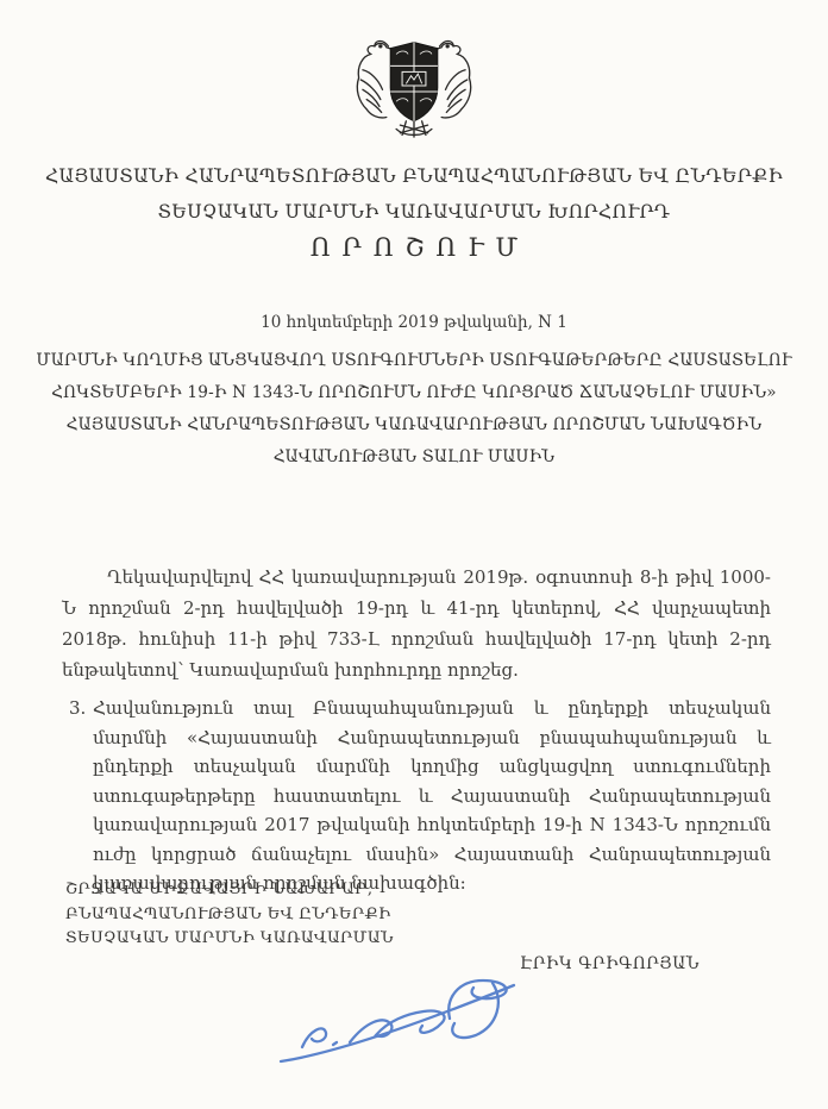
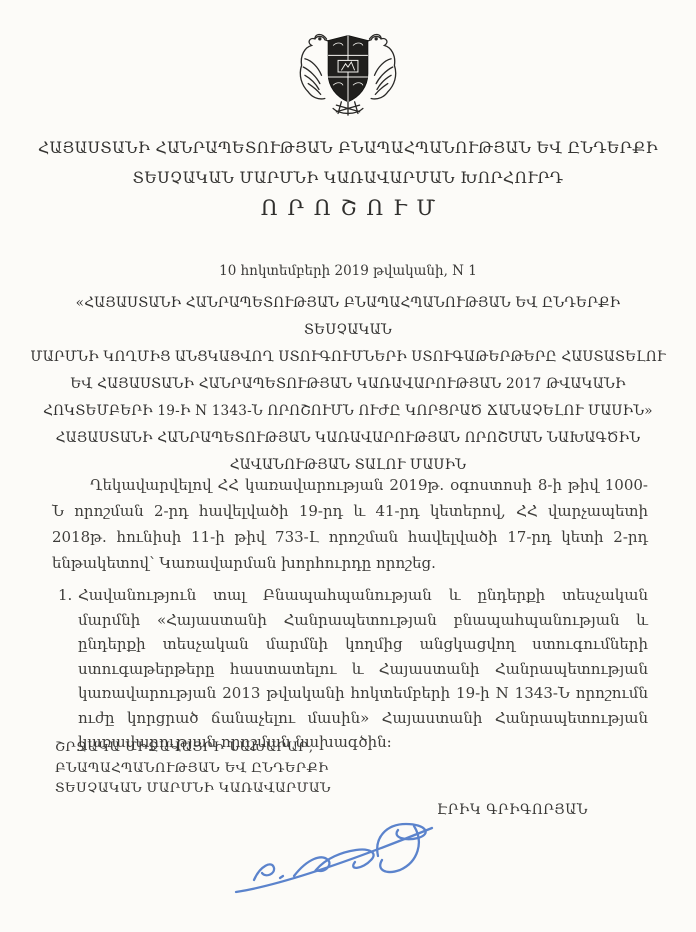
  ՀԱՅԱՍՏԱՆԻ ՀԱՆՐԱՊԵՏՈՒԹՅԱՆ ԲՆԱՊԱՀՊԱՆՈՒԹՅԱՆ ԵՎ ԸՆԴԵՐՔԻ
  ՏԵՍՉԱԿԱՆ ՄԱՐՄՆԻ ԿԱՌԱՎԱՐՄԱՆ ԽՈՐՀՈՒՐԴ
  ՈՐՈՇՈՒՄ
  10 հոկտեմբերի 2019 թվականի, N 1
+ «ՀԱՅԱՍՏԱՆԻ ՀԱՆՐԱՊԵՏՈՒԹՅԱՆ ԲՆԱՊԱՀՊԱՆՈՒԹՅԱՆ ԵՎ ԸՆԴԵՐՔԻ ՏԵՍՉԱԿԱՆ
  ՄԱՐՄՆԻ ԿՈՂՄԻՑ ԱՆՑԿԱՑՎՈՂ ՍՏՈՒԳՈՒՄՆԵՐԻ ՍՏՈՒԳԱԹԵՐԹԵՐԸ ՀԱՍՏԱՏԵԼՈՒ
+ ԵՎ ՀԱՅԱՍՏԱՆԻ ՀԱՆՐԱՊԵՏՈՒԹՅԱՆ ԿԱՌԱՎԱՐՈՒԹՅԱՆ 2017 ԹՎԱԿԱՆԻ
  ՀՈԿՏԵՄԲԵՐԻ 19-Ի N 1343-Ն ՈՐՈՇՈՒՄՆ ՈՒԺԸ ԿՈՐՑՐԱԾ ՃԱՆԱՉԵԼՈՒ ՄԱՍԻՆ»
  ՀԱՅԱՍՏԱՆԻ ՀԱՆՐԱՊԵՏՈՒԹՅԱՆ ԿԱՌԱՎԱՐՈՒԹՅԱՆ ՈՐՈՇՄԱՆ ՆԱԽԱԳԾԻՆ
  ՀԱՎԱՆՈՒԹՅԱՆ ՏԱԼՈՒ ՄԱՍԻՆ
  Ղեկավարվելով ՀՀ կառավարության 2019թ. օգոստոսի 8-ի թիվ 1000-Ն որոշման 2-րդ հավելվածի 19-րդ և 41-րդ կետերով, ՀՀ վարչապետի 2018թ. հունիսի 11-ի թիվ 733-Լ որոշման հավելվածի 17-րդ կետի 2-րդ ենթակետով՝ Կառավարման խորհուրդը որոշեց.
- 3.
+ 1.
- Հավանություն տալ Բնապահպանության և ընդերքի տեսչական մարմնի «Հայաստանի Հանրապետության բնապահպանության և ընդերքի տեսչական մարմնի կողմից անցկացվող ստուգումների ստուգաթերթերը հաստատելու և Հայաստանի Հանրապետության կառավարության 2017 թվականի հոկտեմբերի 19-ի N 1343-Ն որոշումն ուժը կորցրած ճանաչելու մասին» Հայաստանի Հանրապետության կառավարության որոշման նախագծին։
+ Հավանություն տալ Բնապահպանության և ընդերքի տեսչական մարմնի «Հայաստանի Հանրապետության բնապահպանության և ընդերքի տեսչական մարմնի կողմից անցկացվող ստուգումների ստուգաթերթերը հաստատելու և Հայաստանի Հանրապետության կառավարության 2013 թվականի հոկտեմբերի 19-ի N 1343-Ն որոշումն ուժը կորցրած ճանաչելու մասին» Հայաստանի Հանրապետության կառավարության որոշման նախագծին։
  ՇՐՋԱԿԱ ՄԻՋԱՎԱՅՐԻ ՆԱԽԱՐԱՐ,
  ԲՆԱՊԱՀՊԱՆՈՒԹՅԱՆ ԵՎ ԸՆԴԵՐՔԻ
  ՏԵՍՉԱԿԱՆ ՄԱՐՄՆԻ ԿԱՌԱՎԱՐՄԱՆ
  ԷՐԻԿ ԳՐԻԳՈՐՅԱՆ
